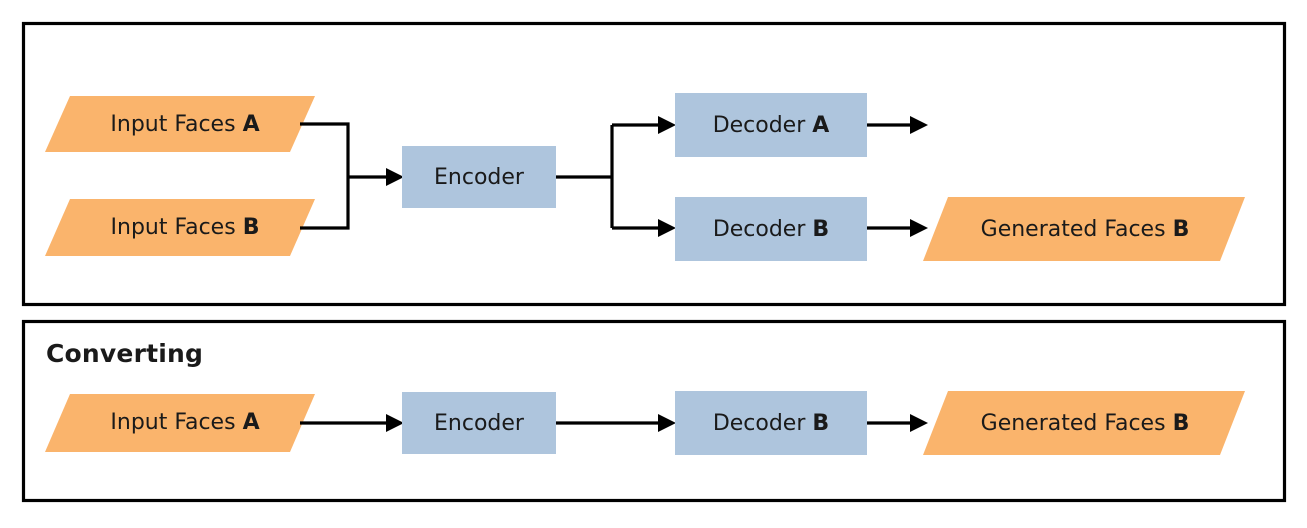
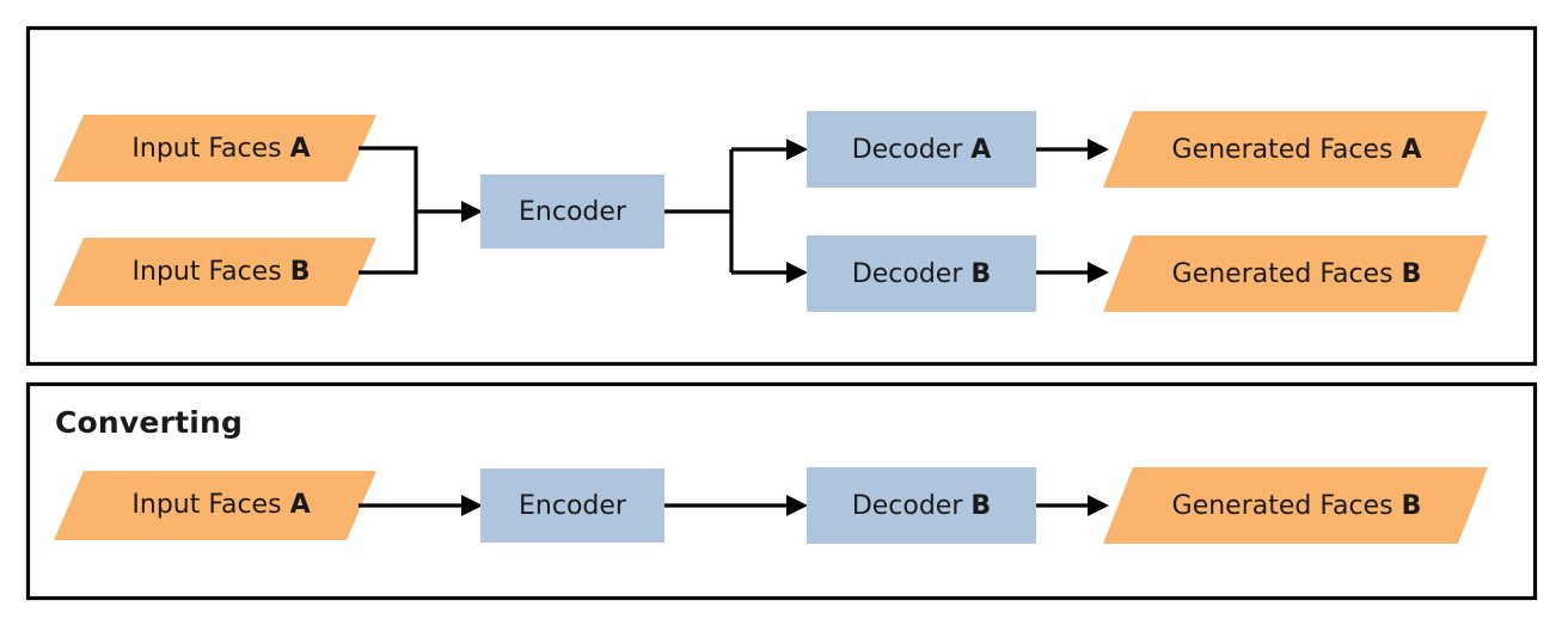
  Input Faces A
  Input Faces B
  Encoder
  Decoder A
  Decoder B
+ Generated Faces A
  Generated Faces B
  Converting
  Input Faces A
  Encoder
  Decoder B
  Generated Faces B
